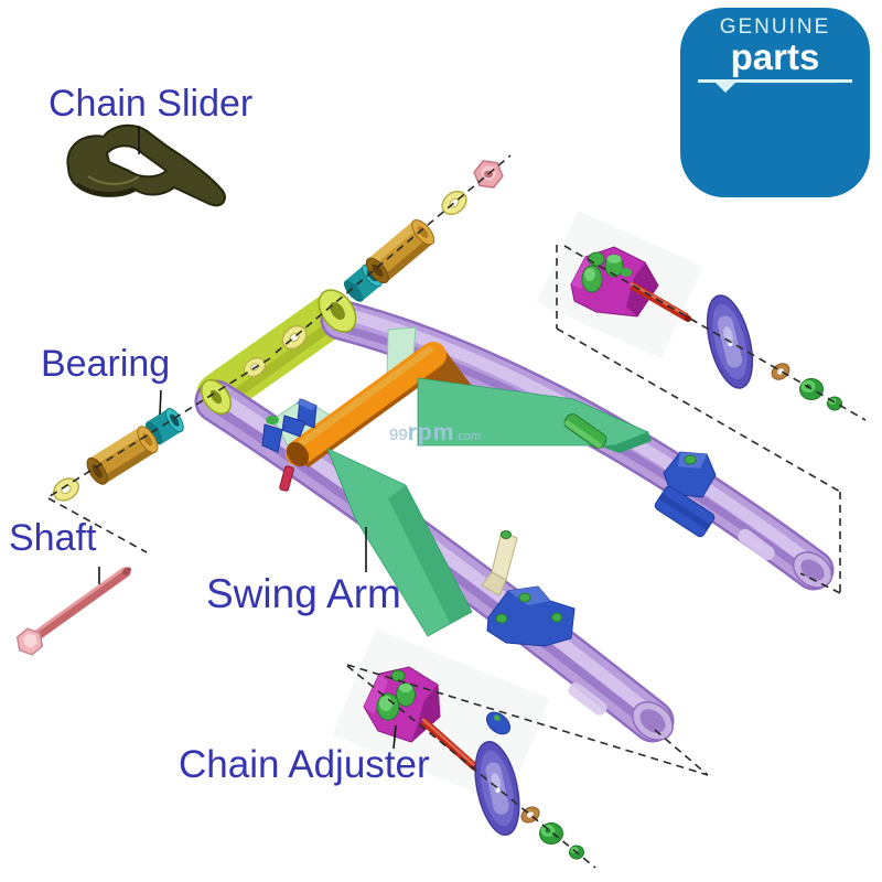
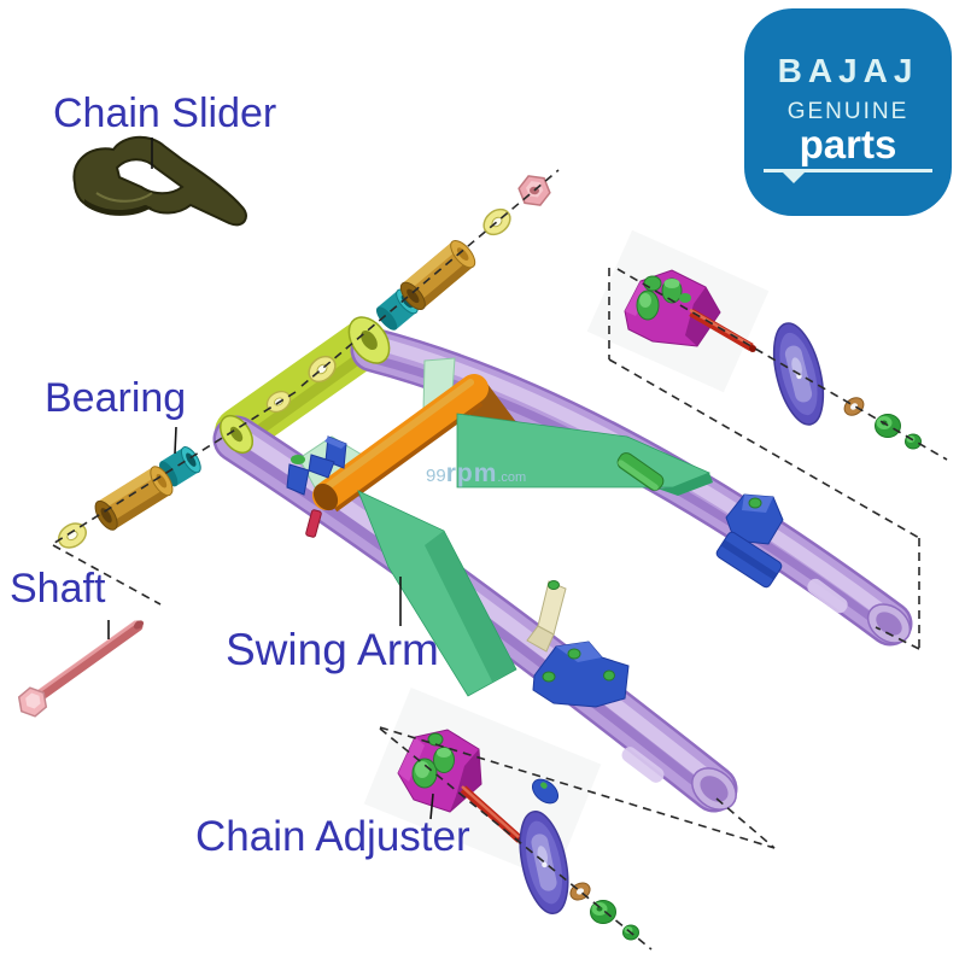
  Chain Slider
  Bearing
  Shaft
  Swing Arm
  Chain Adjuster
  99rpm.com
+ BAJAJ
  GENUINE
  parts
